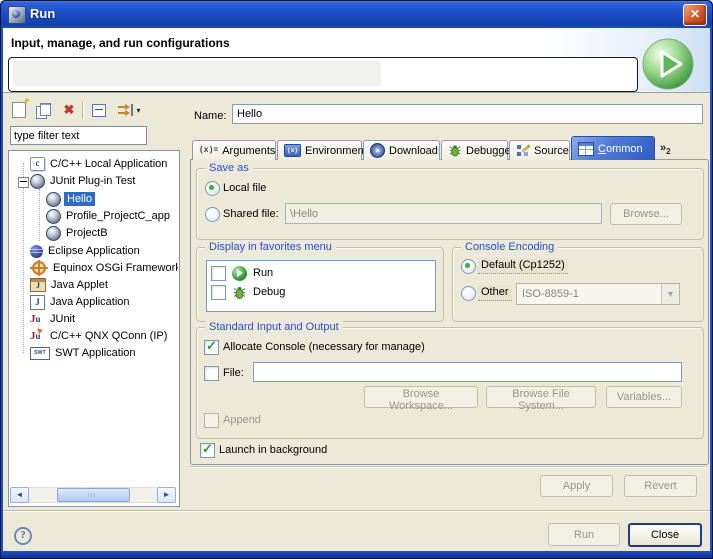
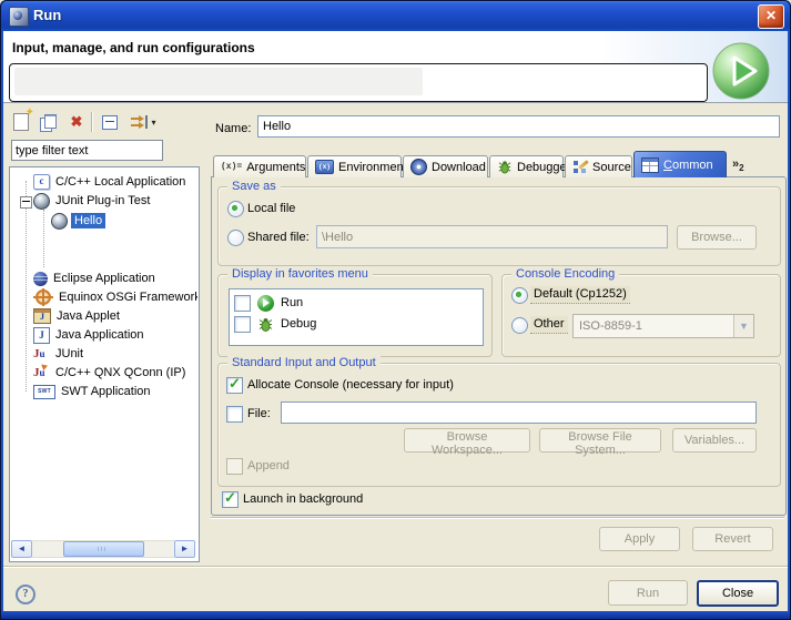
  Run
  Input, manage, and run configurations
  ▾
  type filter text
  C/C++ Local Application
  JUnit Plug-in Test
  Hello
- Profile_ProjectC_app
- ProjectB
  Eclipse Application
  Equinox OSGi Framewor
  Java Applet
  Java Application
  JUnit
  C/C++ QNX QConn (IP)
  SWT Application
  ◄
  ►
  Name:
  Hello
  Arguments
  Environmen
  Download
  Debugge
  Source
  Common
  »2
  Save as
  Local file
  Shared file:
  \Hello
  Browse...
  Display in favorites menu
  Run
  Debug
  Console Encoding
  Default (Cp1252)
  Other
  ISO-8859-1
  ▼
  Standard Input and Output
- Allocate Console (necessary for manage)
+ Allocate Console (necessary for input)
  File:
  Browse Workspace...
  Browse File System...
  Variables...
  Append
  Launch in background
  Apply
  Revert
  ?
  Run
  Close
